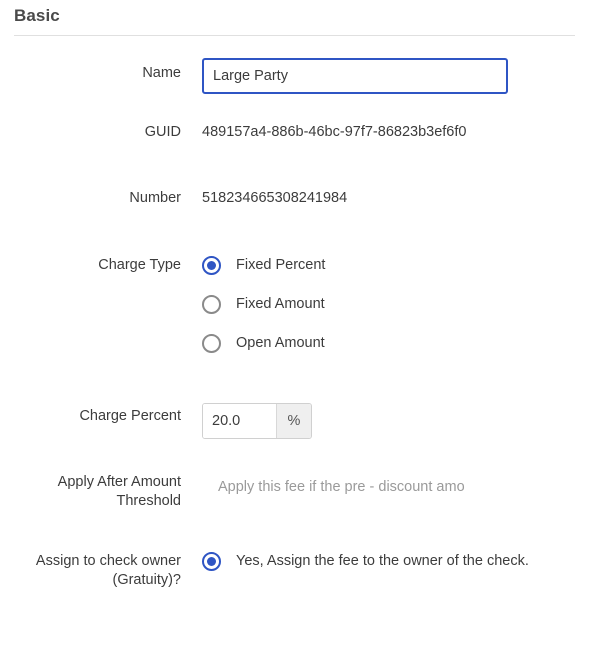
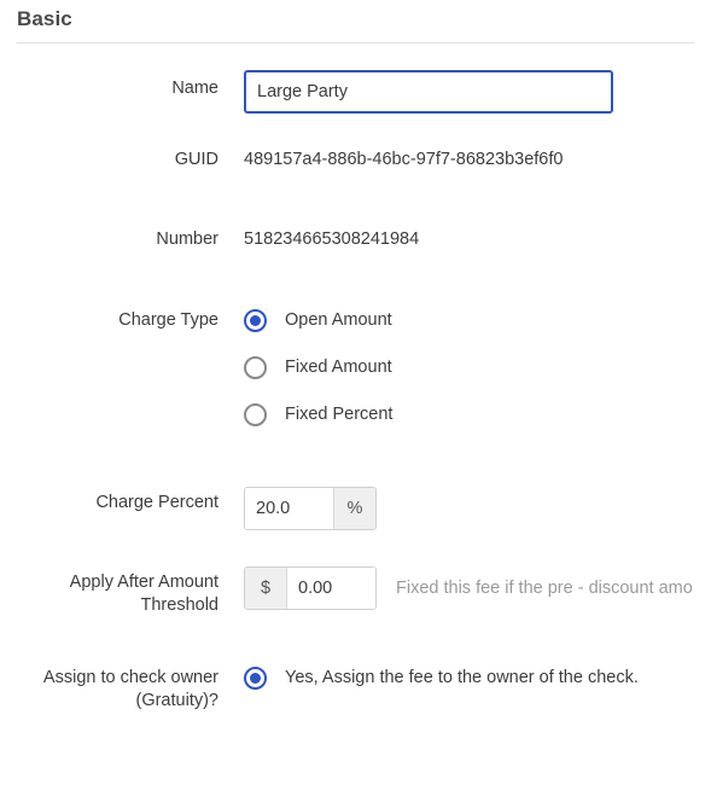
  Basic
  Name
  Large Party
  GUID
  489157a4-886b-46bc-97f7-86823b3ef6f0
  Number
  518234665308241984
  Charge Type
- Fixed Percent
+ Open Amount
  Fixed Amount
- Open Amount
+ Fixed Percent
  Charge Percent
  20.0
  %
  Apply After Amount
  Threshold
+ $
+ 0.00
- Apply this fee if the pre - discount amo
+ Fixed this fee if the pre - discount amo
  Assign to check owner
  (Gratuity)?
  Yes, Assign the fee to the owner of the check.
